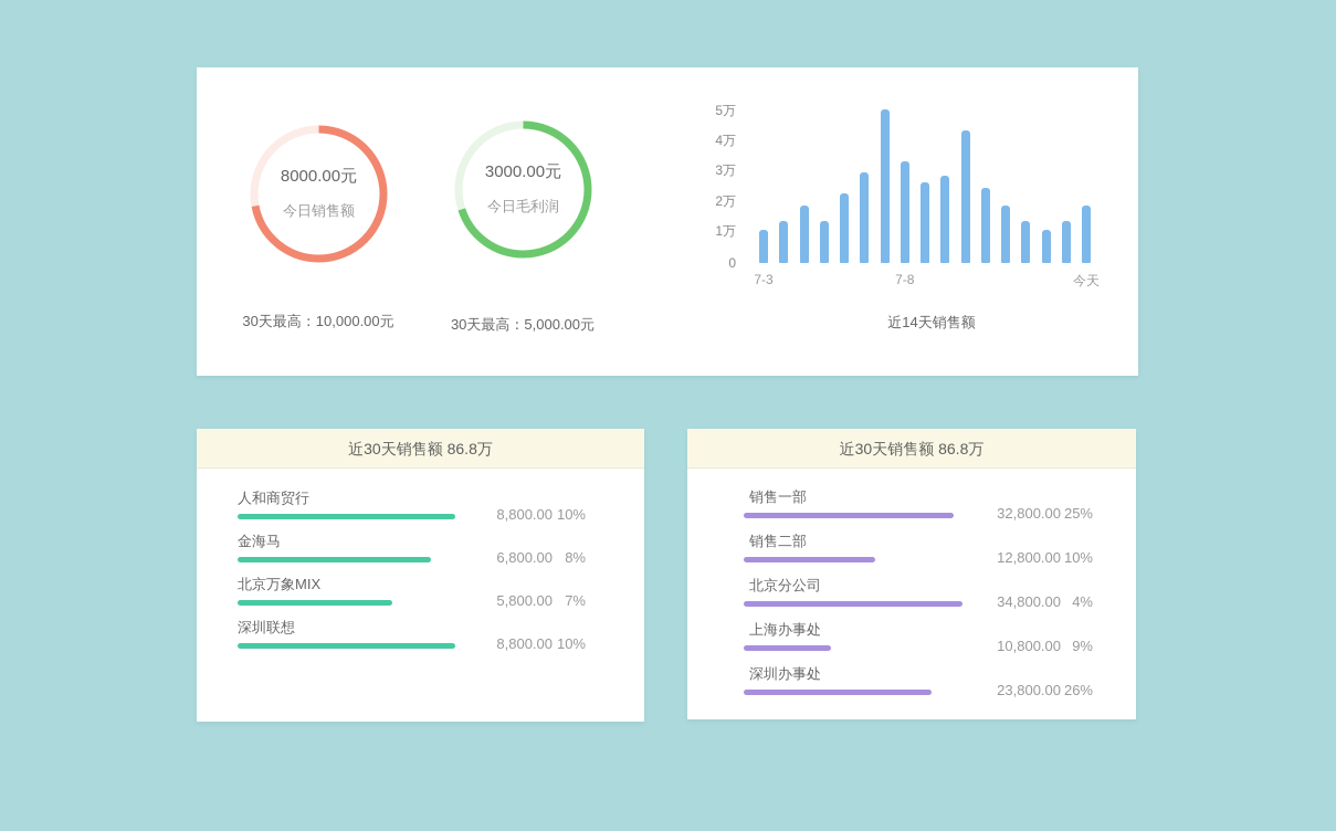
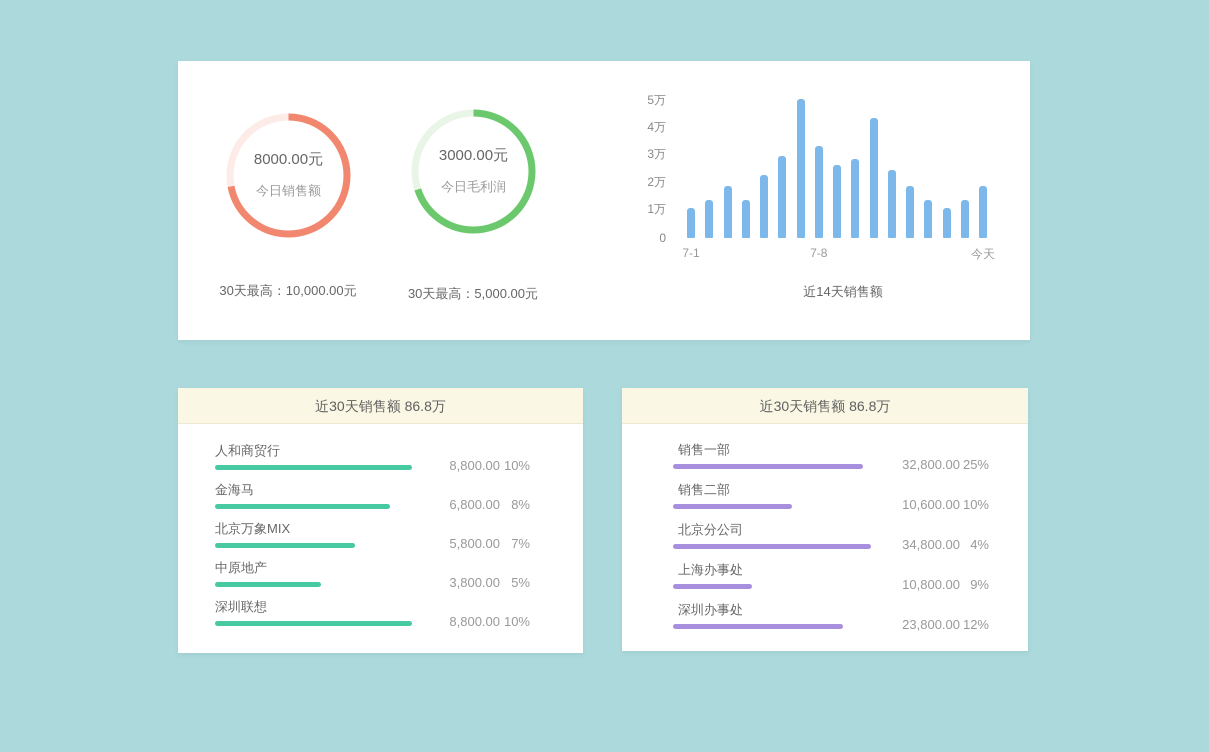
  8000.00元
  今日销售额
  30天最高：10,000.00元
  3000.00元
  今日毛利润
  30天最高：5,000.00元
  0
  1万
  2万
  3万
  4万
  5万
- 7-3
+ 7-1
  7-8
  今天
  近14天销售额
  近30天销售额 86.8万
  人和商贸行
  8,800.00
  10%
  金海马
  6,800.00
  8%
  北京万象MIX
  5,800.00
  7%
+ 中原地产
+ 3,800.00
+ 5%
  深圳联想
  8,800.00
  10%
  近30天销售额 86.8万
  销售一部
  32,800.00
  25%
  销售二部
- 12,800.00
+ 10,600.00
  10%
  北京分公司
  34,800.00
  4%
  上海办事处
  10,800.00
  9%
  深圳办事处
  23,800.00
- 26%
+ 12%
